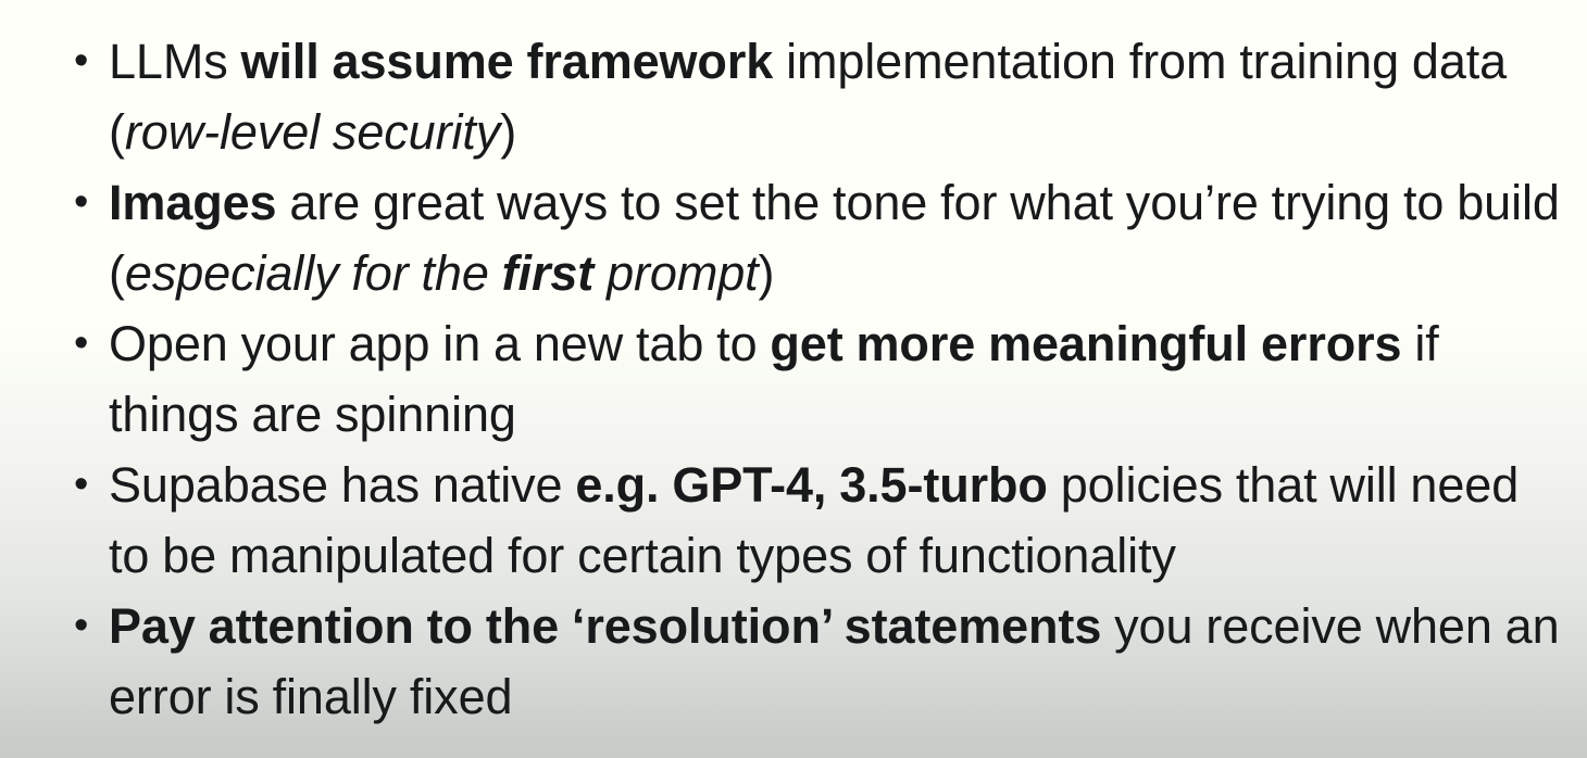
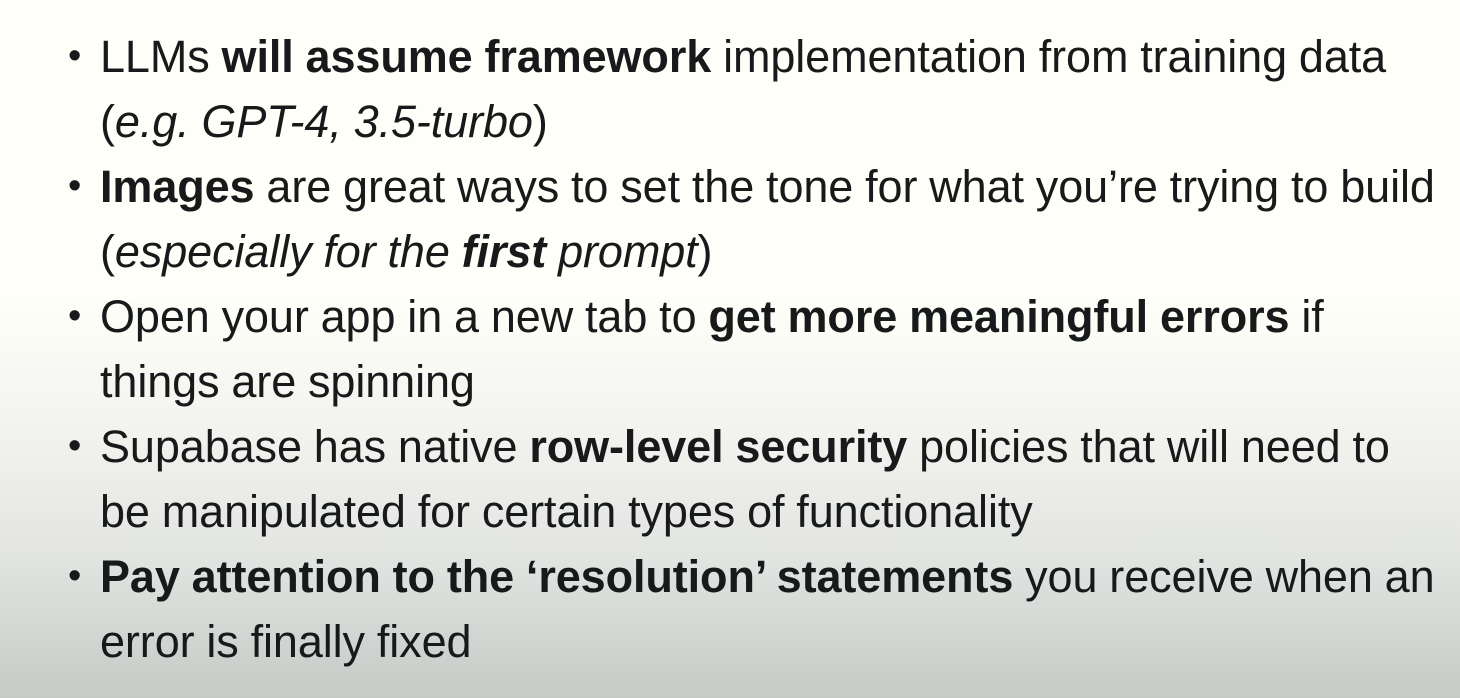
  •
- LLMs will assume framework implementation from training data (row-level security)
+ LLMs will assume framework implementation from training data (e.g. GPT-4, 3.5-turbo)
  •
  Images are great ways to set the tone for what you’re trying to build (especially for the first prompt)
  •
  Open your app in a new tab to get more meaningful errors if things are spinning
  •
- Supabase has native e.g. GPT-4, 3.5-turbo policies that will need to be manipulated for certain types of functionality
+ Supabase has native row-level security policies that will need to be manipulated for certain types of functionality
  •
  Pay attention to the ‘resolution’ statements you receive when an error is finally fixed
